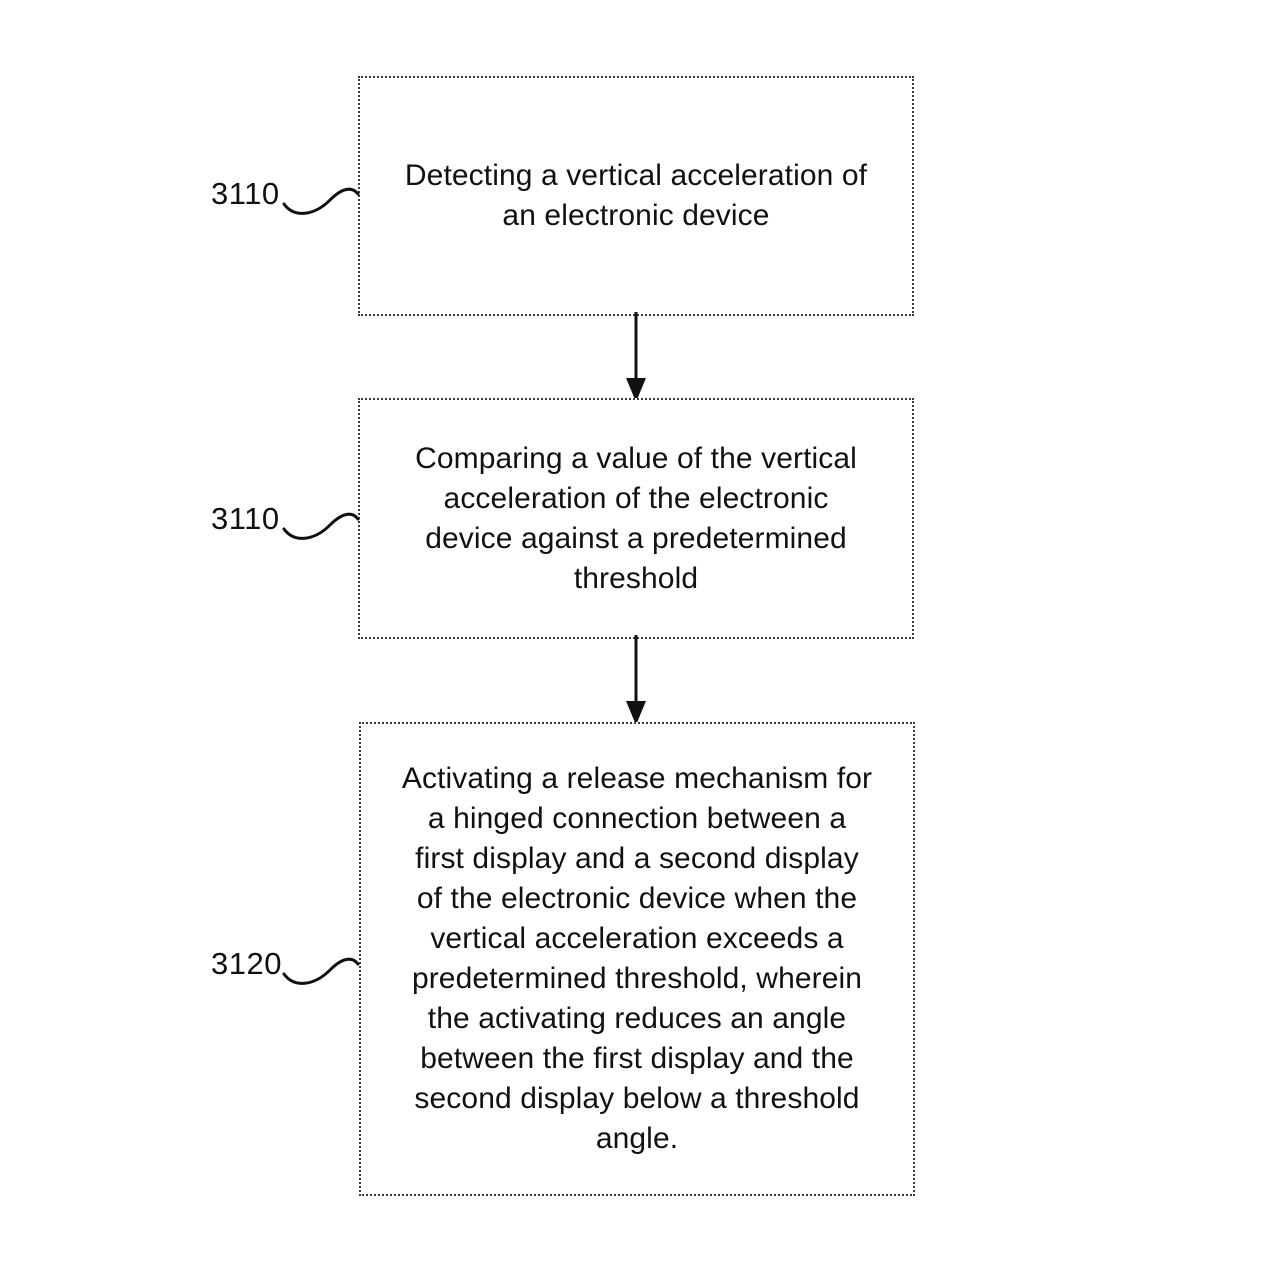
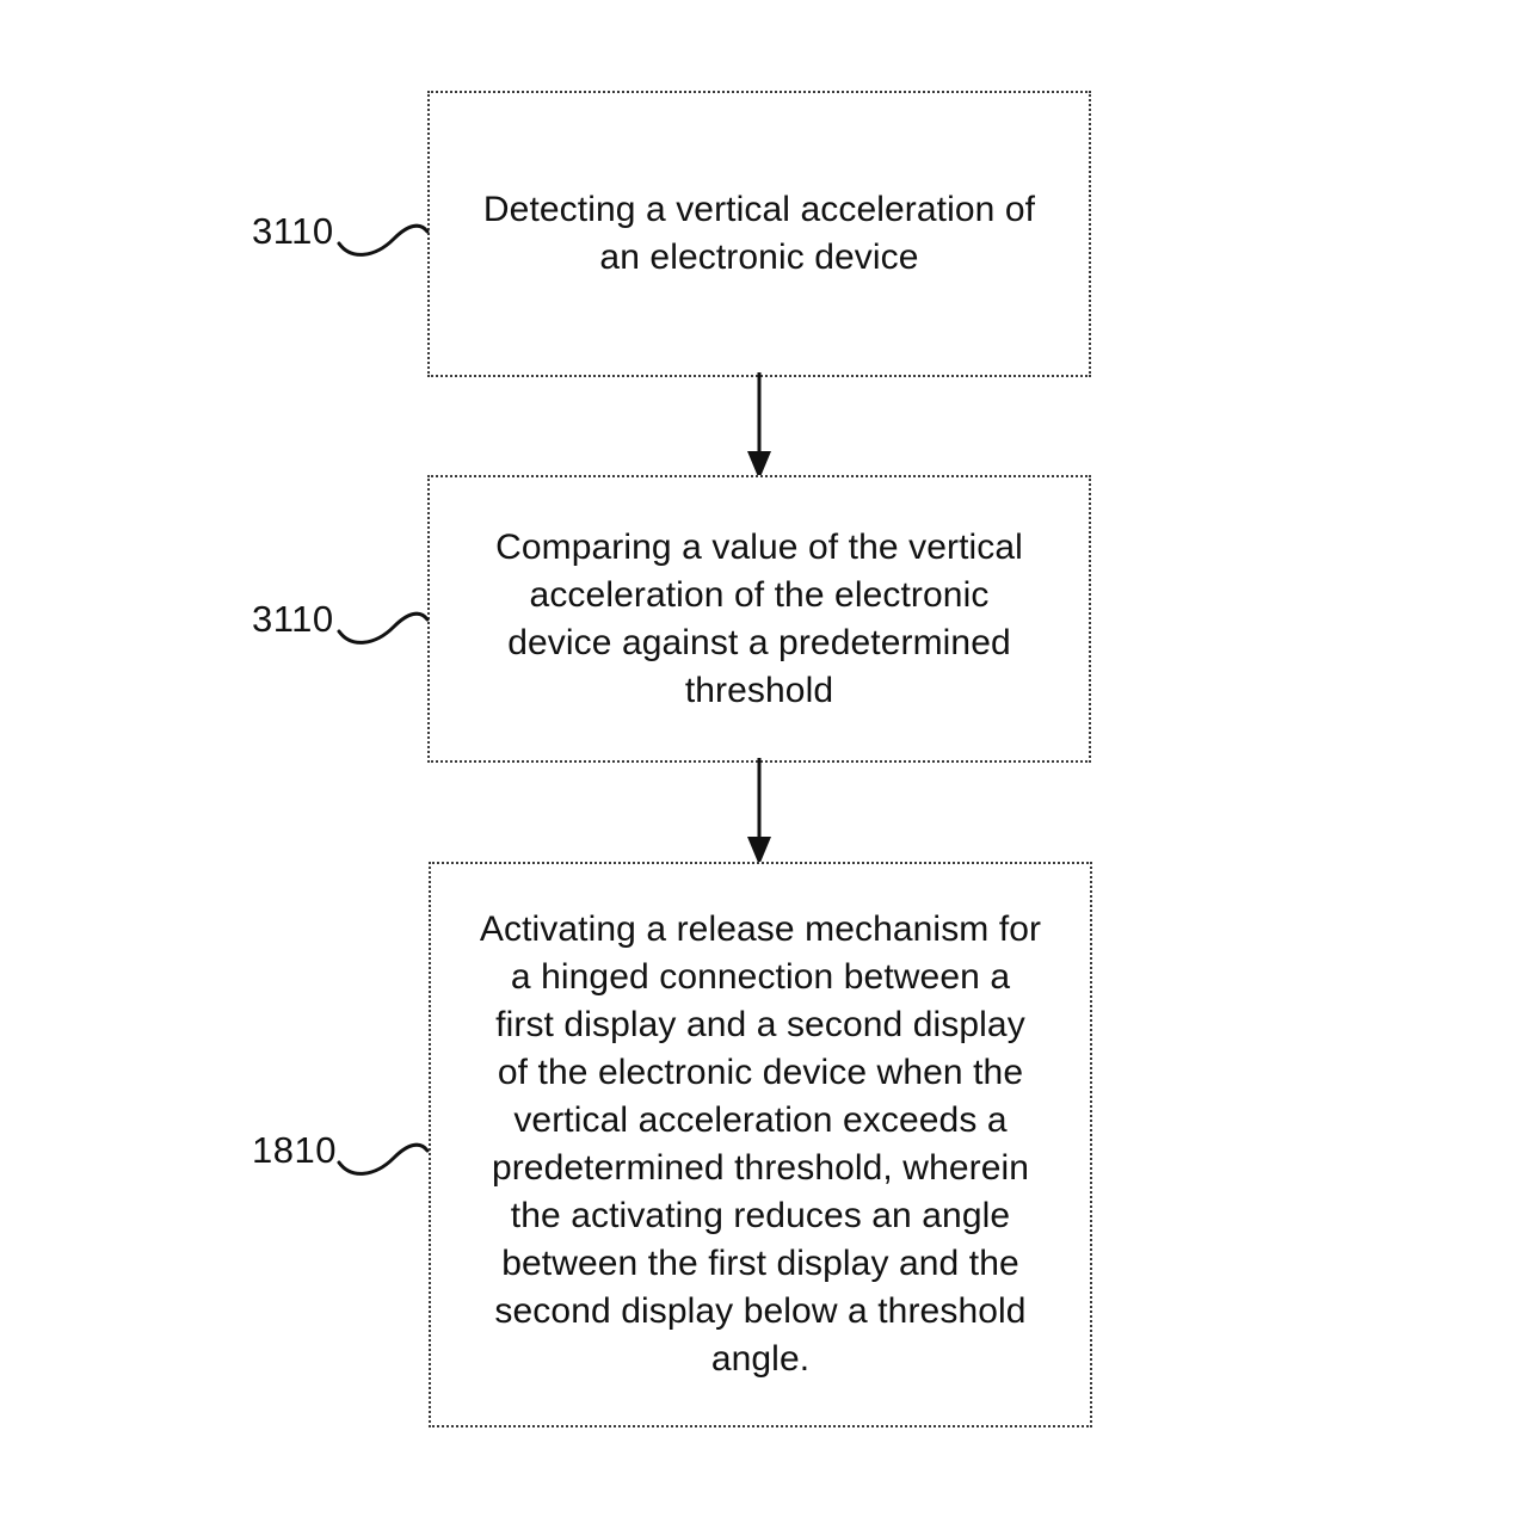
  Detecting a vertical acceleration of
  an electronic device
  3110
  Comparing a value of the vertical
  acceleration of the electronic
  device against a predetermined
  threshold
  3110
  Activating a release mechanism for
  a hinged connection between a
  first display and a second display
  of the electronic device when the
  vertical acceleration exceeds a
  predetermined threshold, wherein
  the activating reduces an angle
  between the first display and the
  second display below a threshold
  angle.
- 3120
+ 1810
